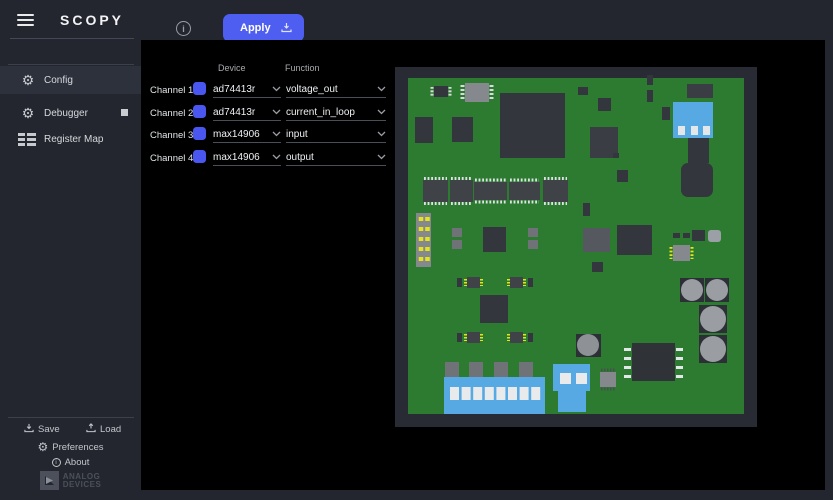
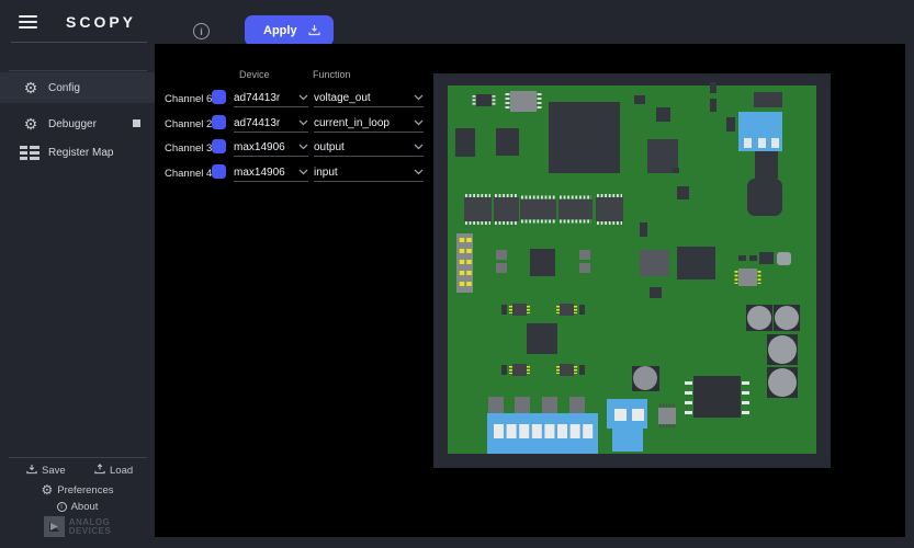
  SCOPY
  i
  Apply
  ⚙
  Config
  ⚙
  Debugger
  Register Map
  Save
  Load
  ⚙
  Preferences
  About
  ANALOG
  DEVICES
  Device
  Function
- Channel 1
+ Channel 6
  ad74413r
  voltage_out
  Channel 2
  ad74413r
  current_in_loop
  Channel 3
  max14906
- input
+ output
  Channel 4
  max14906
- output
+ input
